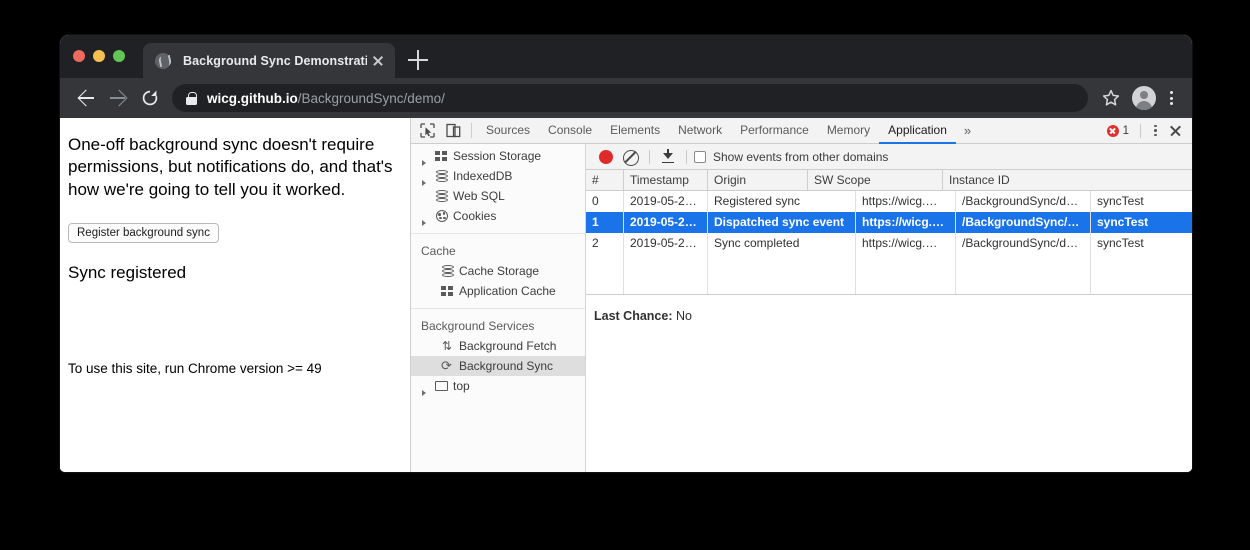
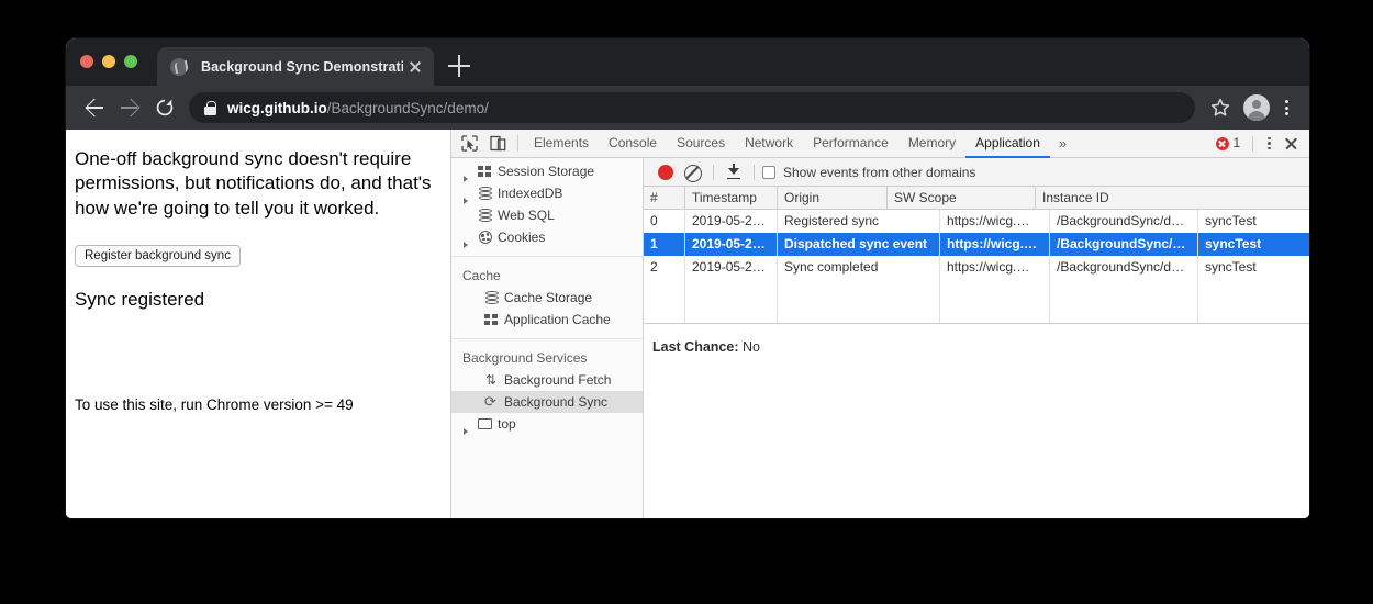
  Background Sync Demonstrati
  wicg.github.io/BackgroundSync/demo/
  One-off background sync doesn't require permissions, but notifications do, and that's how we're going to tell you it worked.
  Register background sync
  Sync registered
  To use this site, run Chrome version >= 49
- Sources
+ Elements
  Console
- Elements
+ Sources
  Network
  Performance
  Memory
  Application
  »
  1
  Session Storage
  IndexedDB
  Web SQL
  Cookies
  Cache
  Cache Storage
  Application Cache
  Background Services
  ⇅
  Background Fetch
  ⟳
  Background Sync
  top
  Show events from other domains
  #
  Timestamp
  Origin
  SW Scope
  Instance ID
  0
  2019-05-2…
  Registered sync
  https://wicg.…
  /BackgroundSync/de…
  syncTest
  1
  2019-05-2…
  Dispatched sync event
  https://wicg.…
  /BackgroundSync/de…
  syncTest
  2
  2019-05-2…
  Sync completed
  https://wicg.…
  /BackgroundSync/de…
  syncTest
  Last Chance: No
